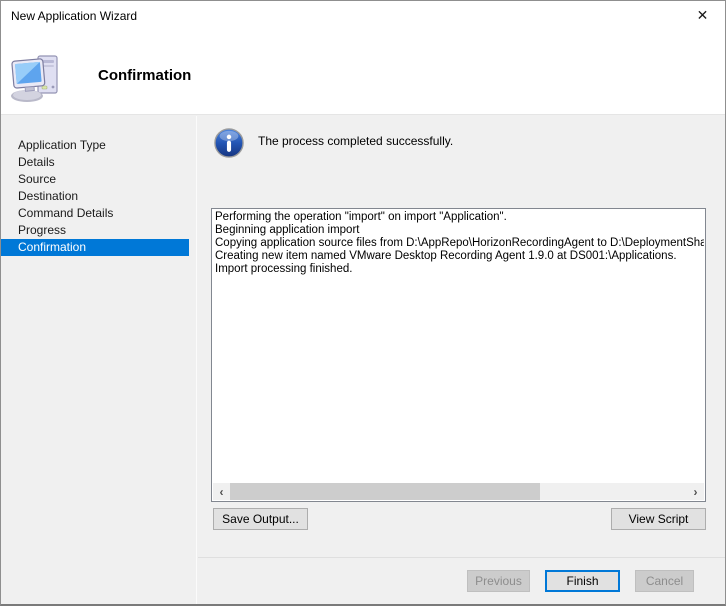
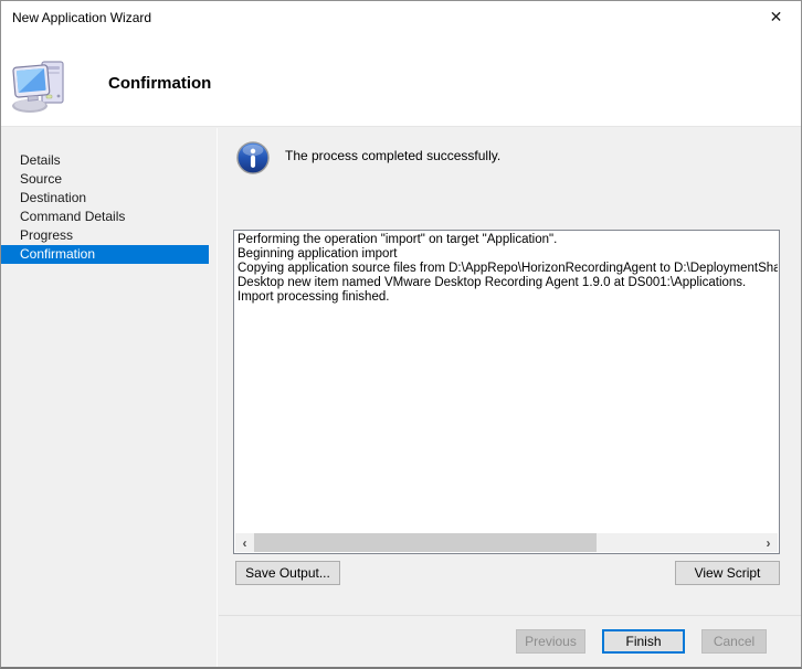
  New Application Wizard
  ✕
  Confirmation
- Application Type
  Details
  Source
  Destination
  Command Details
  Progress
  Confirmation
  The process completed successfully.
- Performing the operation "import" on import "Application".
+ Performing the operation "import" on target "Application".
  Beginning application import
  Copying application source files from D:\AppRepo\HorizonRecordingAgent to D:\DeploymentSha
- Creating new item named VMware Desktop Recording Agent 1.9.0 at DS001:\Applications.
+ Desktop new item named VMware Desktop Recording Agent 1.9.0 at DS001:\Applications.
  Import processing finished.
  ‹
  ›
  Save Output...
  View Script
  Previous
  Finish
  Cancel
